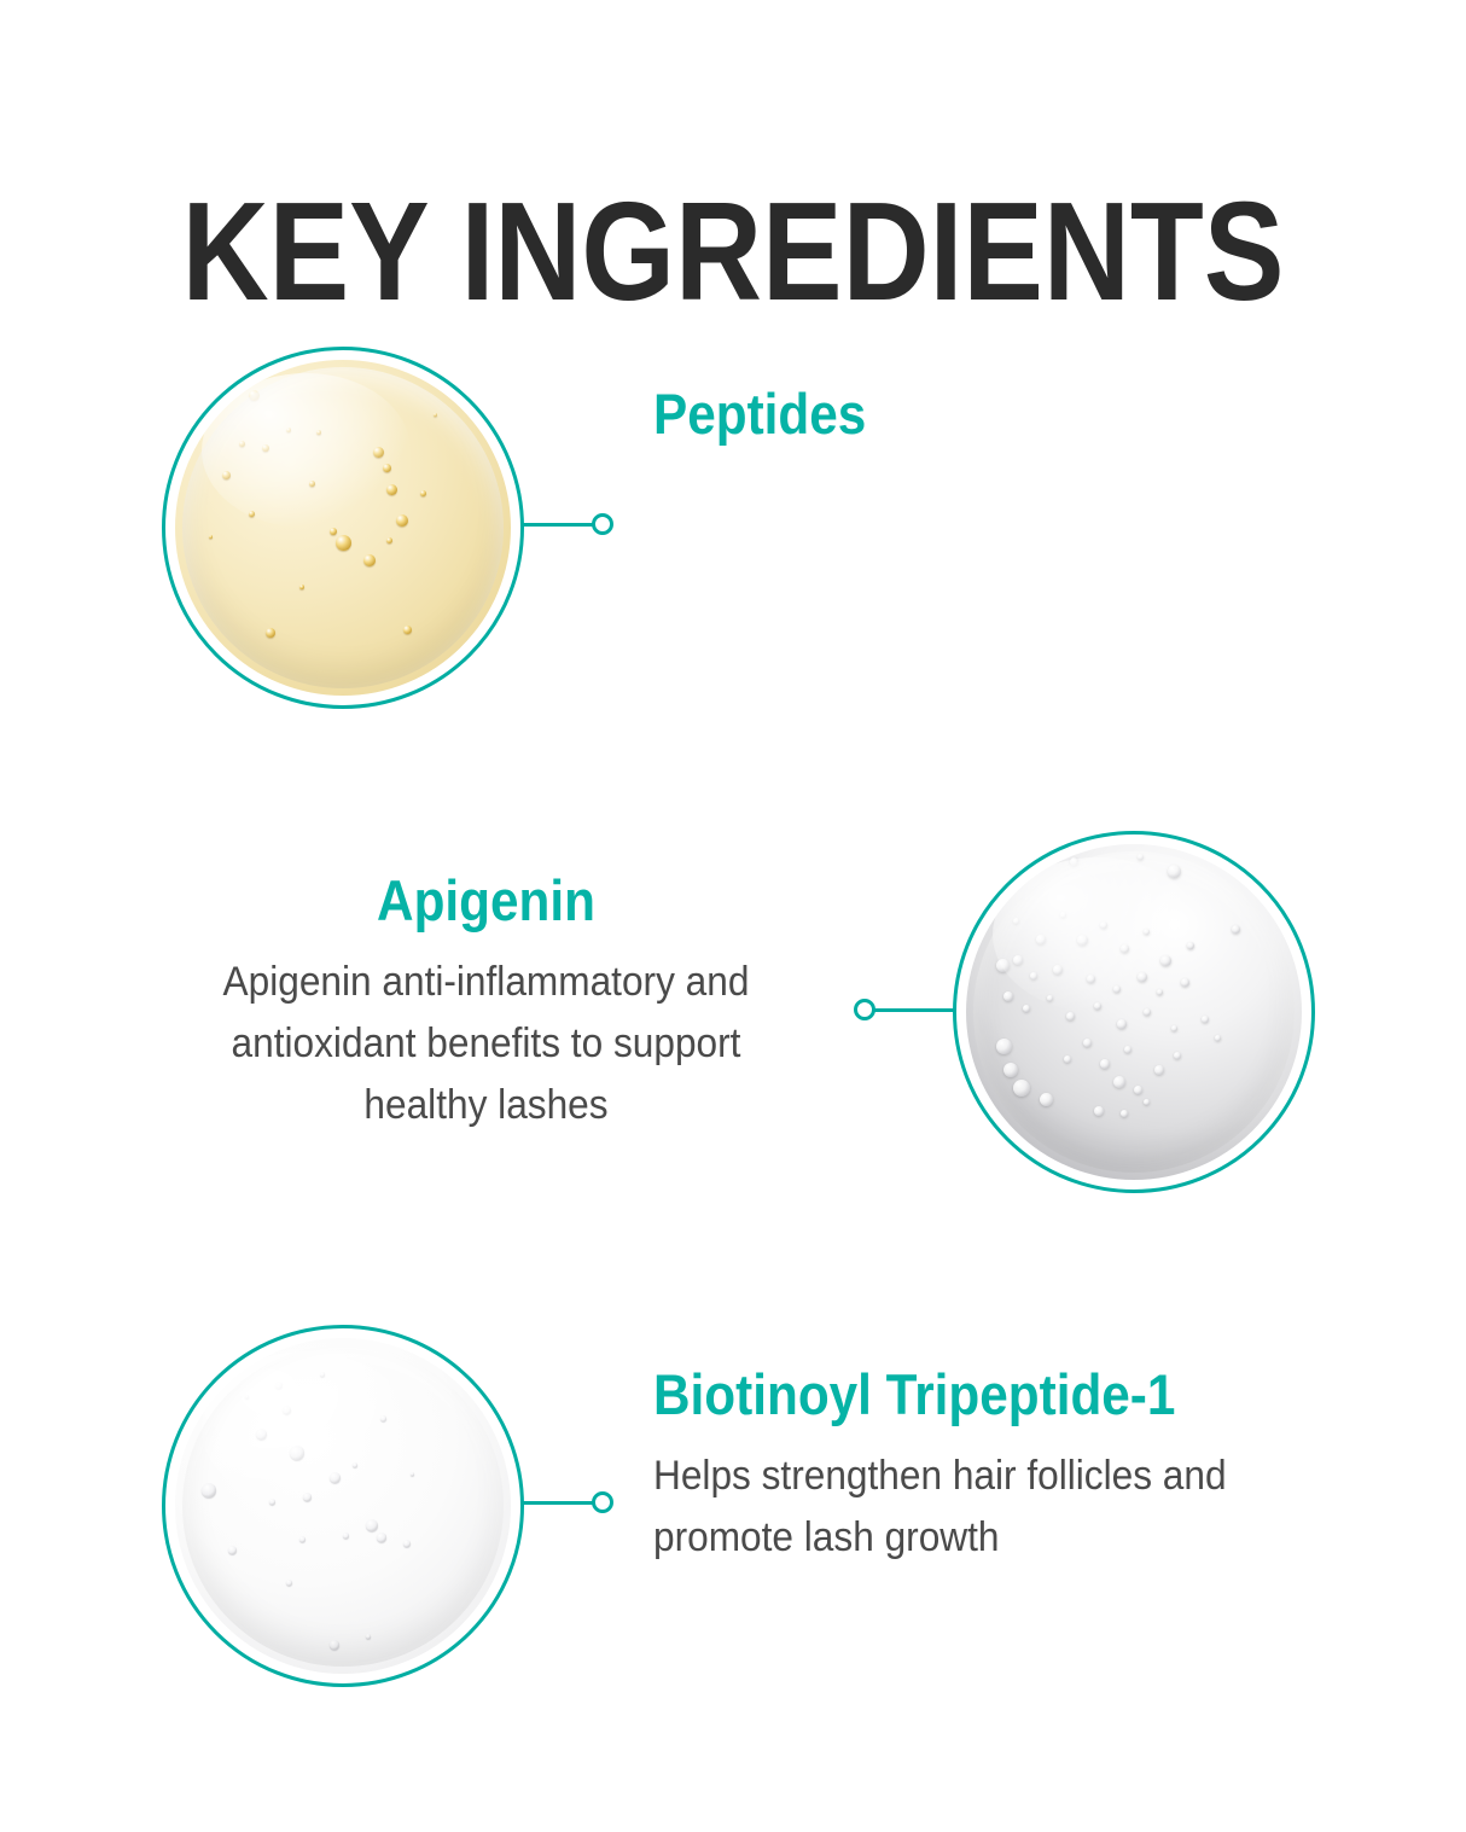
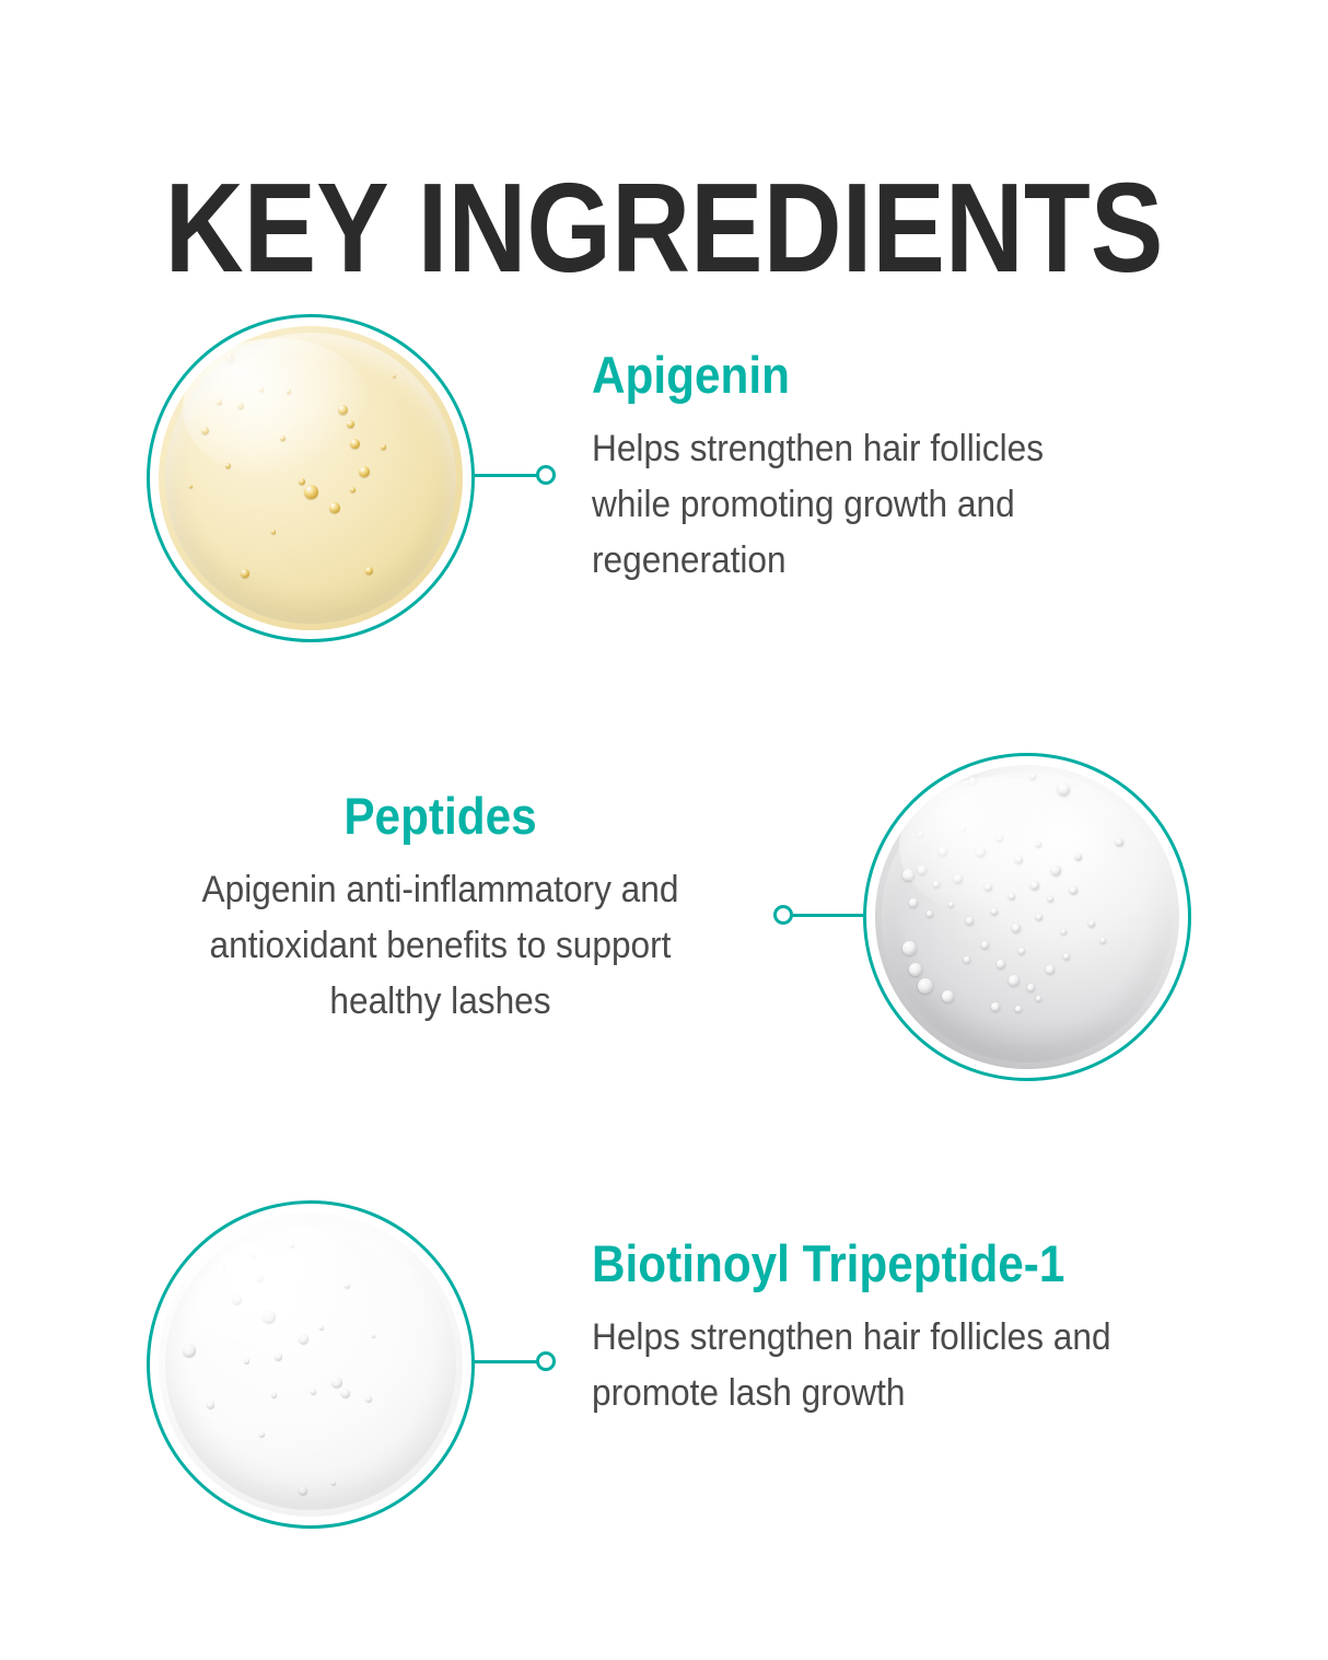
  KEY INGREDIENTS
- Peptides
+ Apigenin
+ Helps strengthen hair follicles while promoting growth and regeneration
- Apigenin
+ Peptides
  Apigenin anti-inflammatory and antioxidant benefits to support healthy lashes
  Biotinoyl Tripeptide-1
  Helps strengthen hair follicles and promote lash growth
